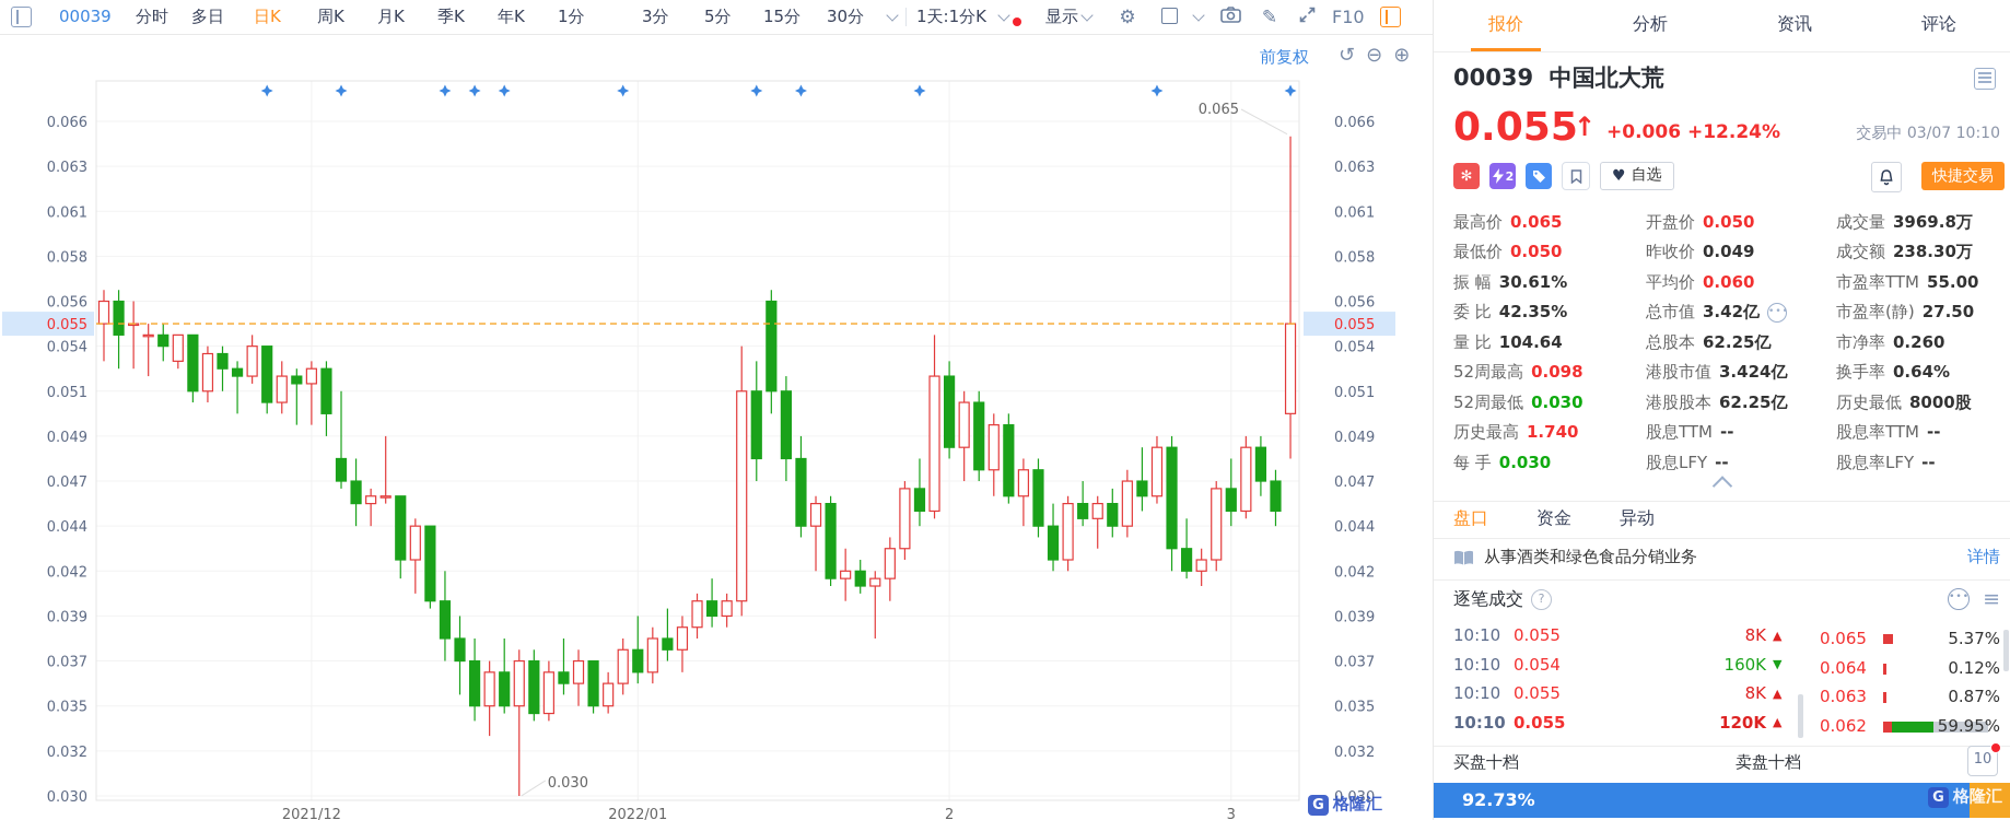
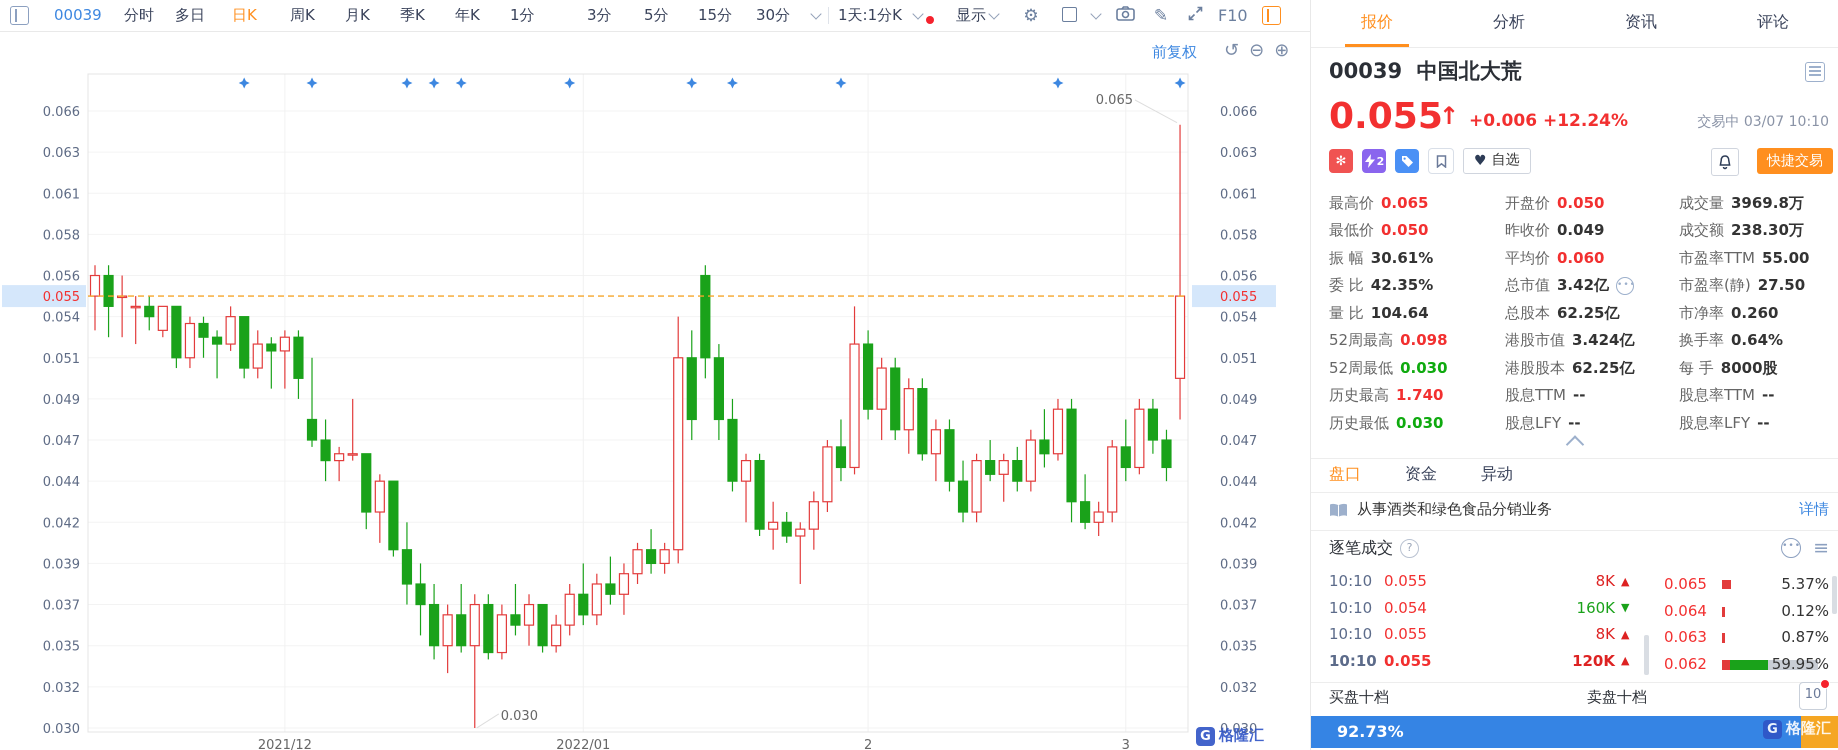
  00039
  分时
  多日
  日K
  周K
  月K
  季K
  年K
  1分
  3分
  5分
  15分
  30分
  1天:1分K
  显示
  ⚙
  ✎
  F10
  0.066
  0.066
  0.063
  0.063
  0.061
  0.061
  0.058
  0.058
  0.056
  0.056
  0.054
  0.054
  0.051
  0.051
  0.049
  0.049
  0.047
  0.047
  0.044
  0.044
  0.042
  0.042
  0.039
  0.039
  0.037
  0.037
  0.035
  0.035
  0.032
  0.032
  0.030
  0.030
  2021/12
  2022/01
  2
  3
  0.055
  0.055
  0.065
  0.030
  前复权
  ↺⊖⊕
  G
  格隆汇
  报价
  分析
  资讯
  评论
  00039 中国北大荒
  0.055
  ↑
  +0.006 +12.24%
  交易中 03/07 10:10
  ✻
  2
  ♥
  自选
  快捷交易
  最高价
  0.065
  开盘价
  0.050
  成交量
  3969.8万
  最低价
  0.050
  昨收价
  0.049
  成交额
  238.30万
  振 幅
  30.61%
  平均价
  0.060
  市盈率TTM
  55.00
  委 比
  42.35%
  总市值
  3.42亿
  •••
  市盈率(静)
  27.50
  量 比
  104.64
  总股本
  62.25亿
  市净率
  0.260
  52周最高
  0.098
  港股市值
  3.424亿
  换手率
  0.64%
  52周最低
  0.030
  港股股本
  62.25亿
- 历史最低
+ 每 手
  8000股
  历史最高
  1.740
  股息TTM
  --
  股息率TTM
  --
- 每 手
+ 历史最低
  0.030
  股息LFY
  --
  股息率LFY
  --
  盘口
  资金
  异动
  从事酒类和绿色食品分销业务
  详情
  逐笔成交
  ?
  •••
  ≡
  10:10
  0.055
  8K
  ▲
  10:10
  0.054
  160K
  ▼
  10:10
  0.055
  8K
  ▲
  10:10
  0.055
  120K
  ▲
  0.065
  5.37%
  0.064
  0.12%
  0.063
  0.87%
  0.062
  59.95%
  买盘十档
  卖盘十档
  10
  92.73%
  G
  格隆汇
